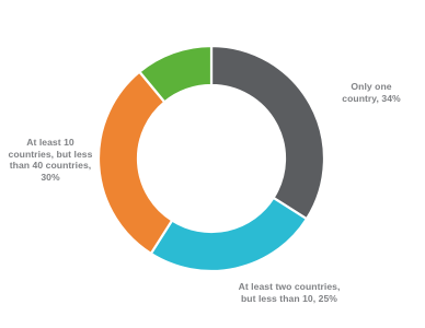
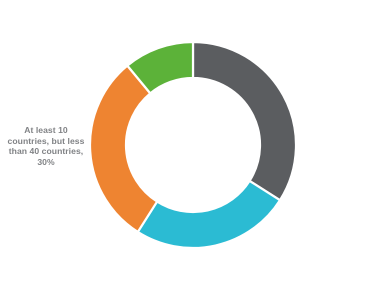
- Only one
- country, 34%
- At least two countries,
- but less than 10, 25%
  At least 10
  countries, but less
  than 40 countries,
  30%
